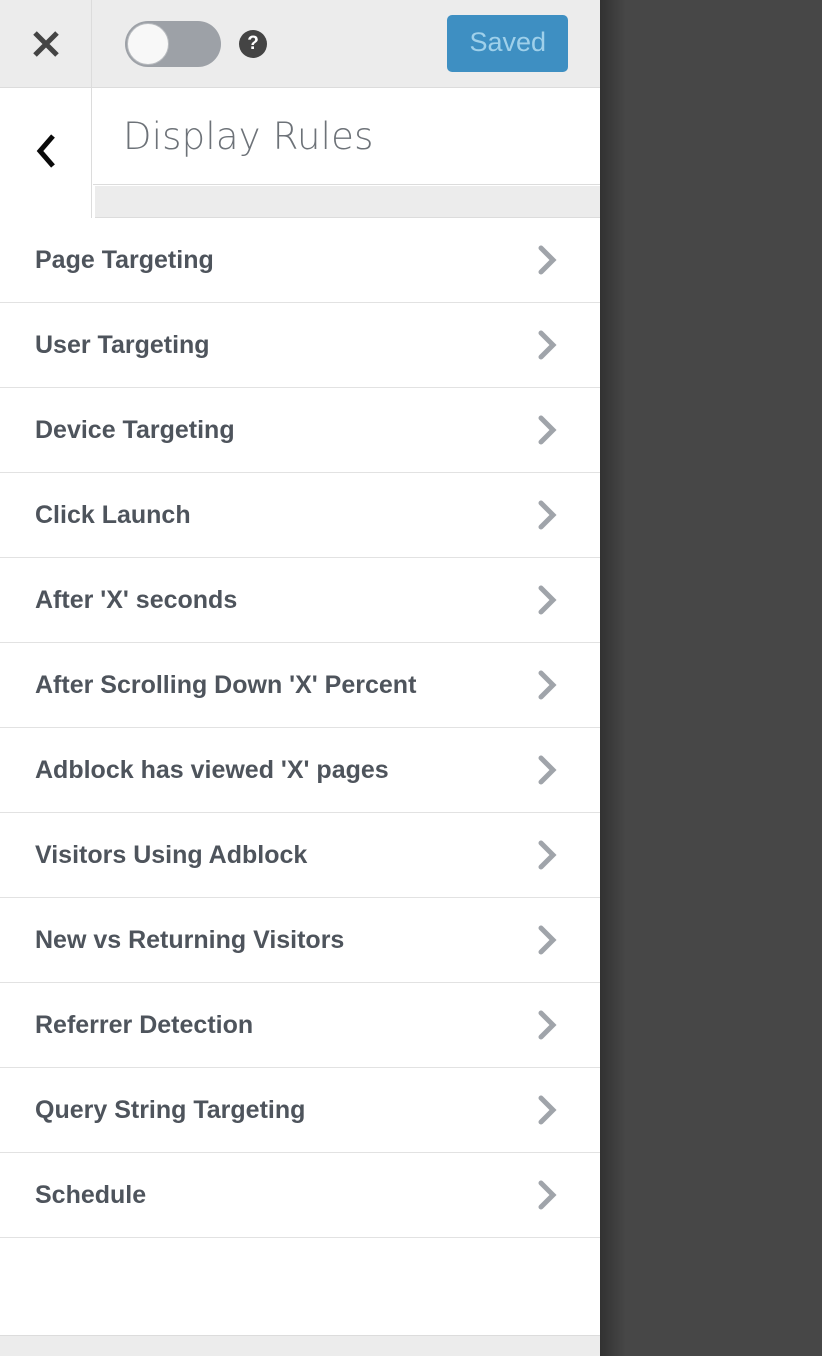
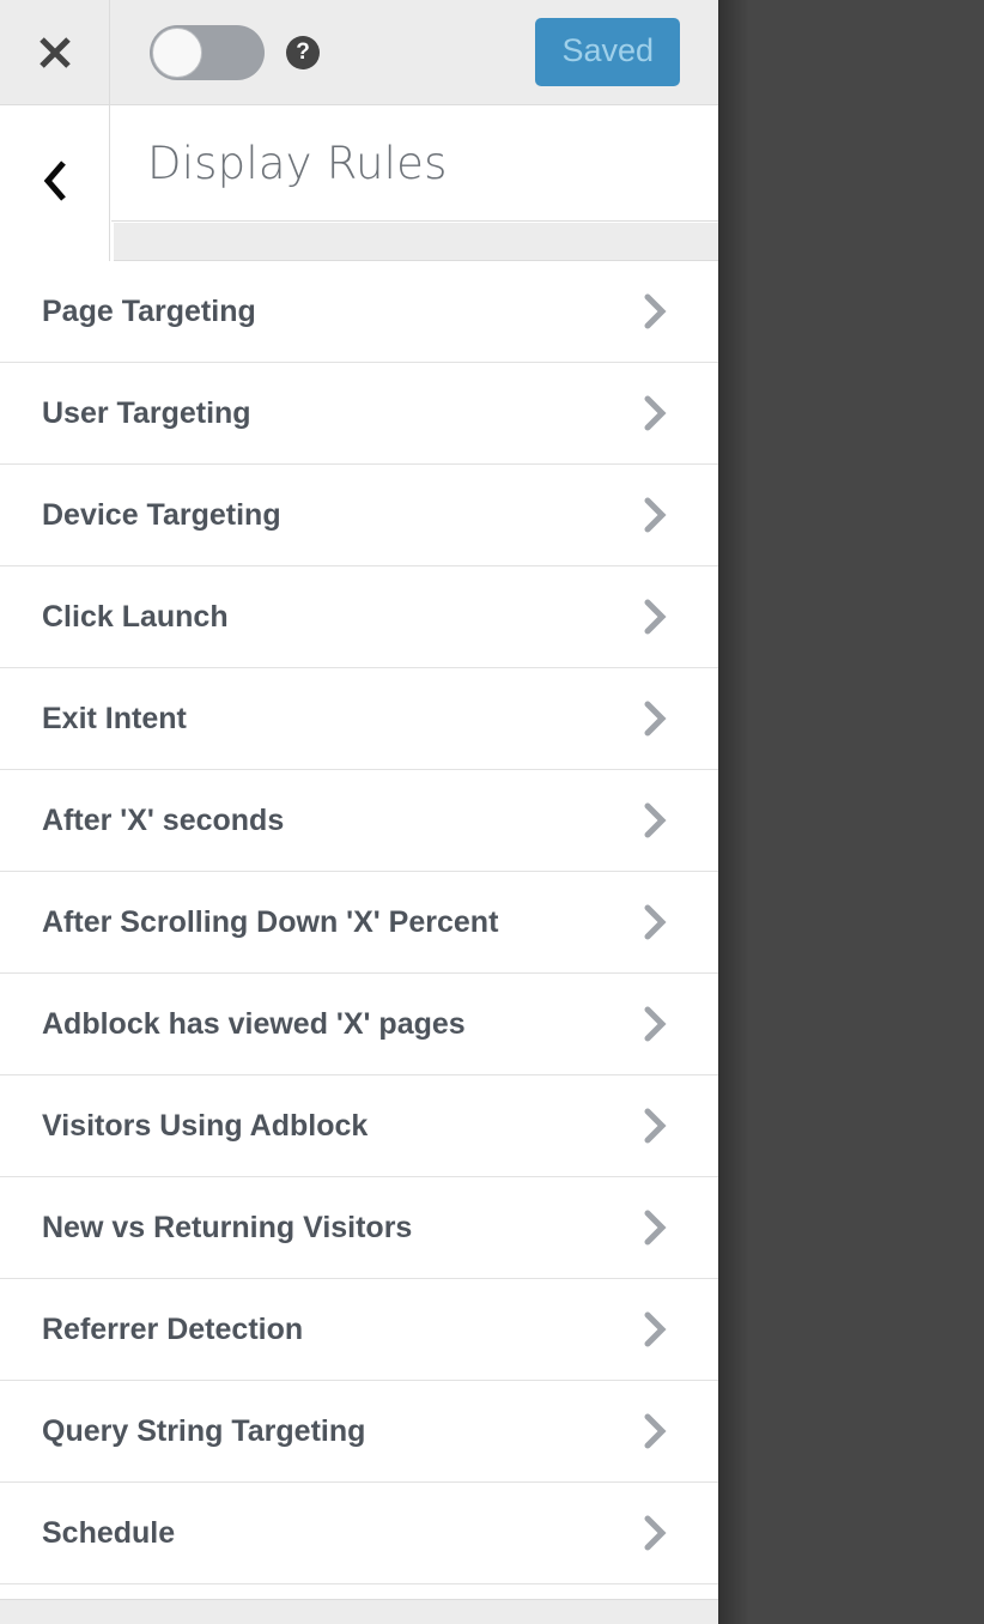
  ?
  Saved
  Display Rules
  Page Targeting
  User Targeting
  Device Targeting
  Click Launch
+ Exit Intent
  After 'X' seconds
  After Scrolling Down 'X' Percent
  Adblock has viewed 'X' pages
  Visitors Using Adblock
  New vs Returning Visitors
  Referrer Detection
  Query String Targeting
  Schedule
